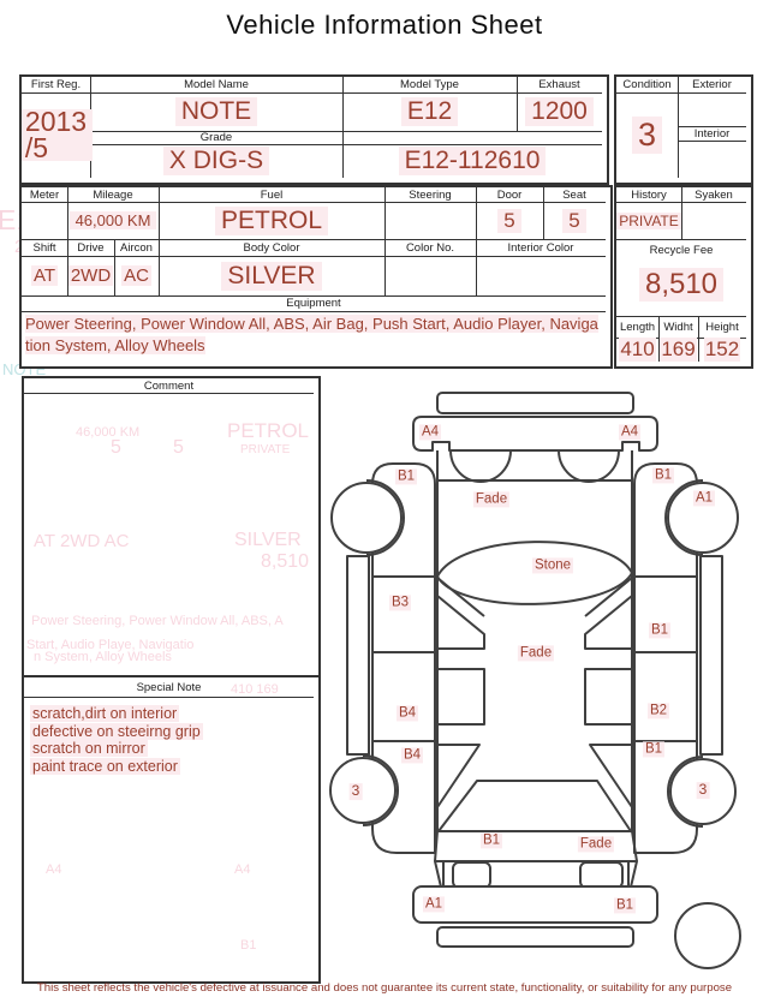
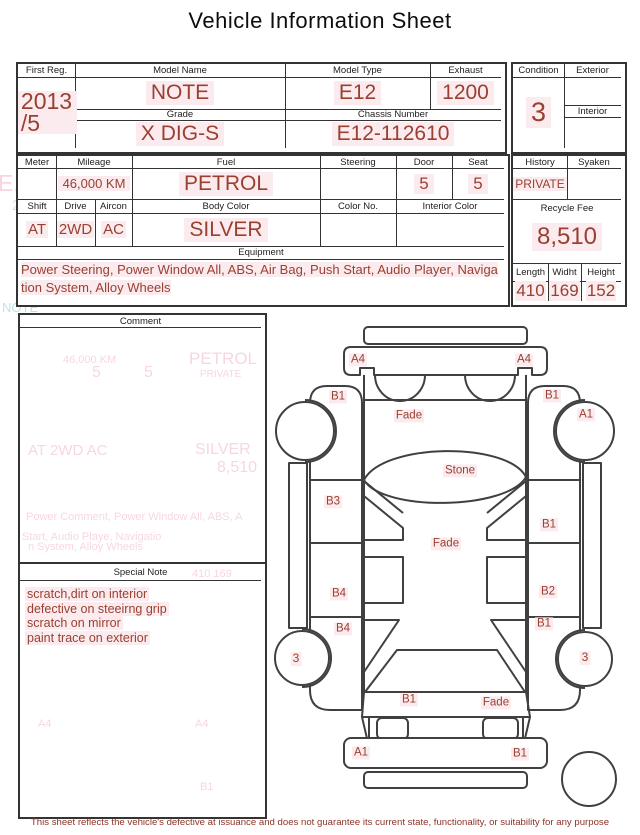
  Vehicle Information Sheet
  NOTE
  First Reg.
  2013
  /5
  Model Name
  NOTE
  Model Type
  E12
  Exhaust
  1200
  Grade
  X DIG-S
+ Chassis Number
  E12-112610
  Condition
  3
  Exterior
  Interior
  Meter
  Mileage
  Fuel
  Steering
  Door
  Seat
  46,000 KM
  PETROL
  5
  5
  Shift
  Drive
  Aircon
  Body Color
  Color No.
  Interior Color
  AT
  2WD
  AC
  SILVER
  Equipment
  Power Steering, Power Window All, ABS, Air Bag, Push Start, Audio Player, Navigation System, Alloy Wheels
  History
  Syaken
  PRIVATE
  Recycle Fee
  8,510
  Length
  Widht
  Height
  410
  169
  152
  Comment
  46,000 KM
  5
  5
  PETROL
  PRIVATE
  AT 2WD AC
  SILVER
  8,510
- Power Steering, Power Window All, ABS, A
+ Power Comment, Power Window All, ABS, A
  Start, Audio Playe, Navigatio
  n System, Alloy Wheels
  Special Note
  scratch,dirt on interior
  defective on steeirng grip
  scratch on mirror
  paint trace on exterior
  410 169
  A4
  A4
  B1
  A4
  A4
  B1
  B1
  A1
  Fade
  Stone
  B3
  B1
  Fade
  B4
  B2
  B4
  B1
  3
  3
  B1
  Fade
  A1
  B1
  This sheet reflects the vehicle's defective at issuance and does not guarantee its current state, functionality, or suitability for any purpose
